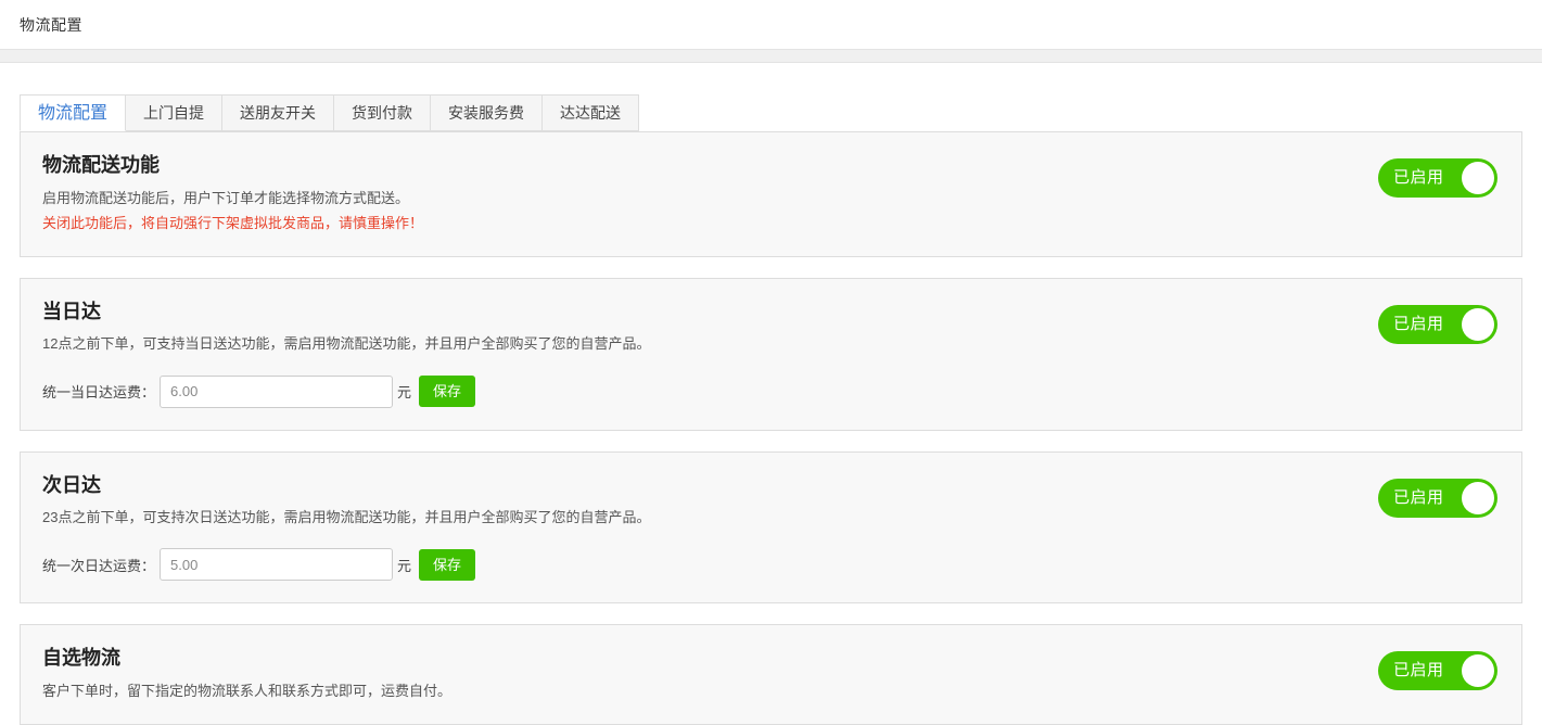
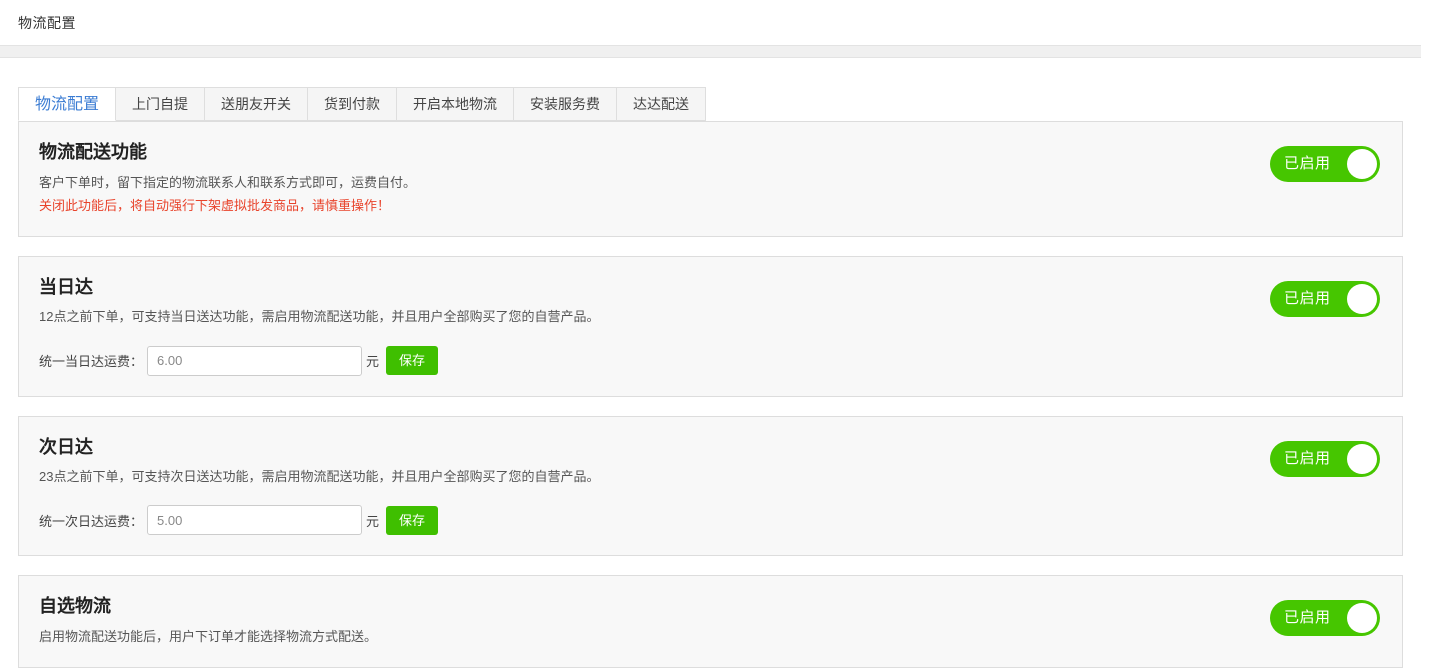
  物流配置
  物流配置
  上门自提
  送朋友开关
  货到付款
+ 开启本地物流
  安装服务费
  达达配送
  物流配送功能
- 启用物流配送功能后，用户下订单才能选择物流方式配送。
+ 客户下单时，留下指定的物流联系人和联系方式即可，运费自付。
  关闭此功能后，将自动强行下架虚拟批发商品，请慎重操作！
  已启用
  当日达
  12点之前下单，可支持当日送达功能，需启用物流配送功能，并且用户全部购买了您的自营产品。
  统一当日达运费：
  6.00
  元
  保存
  已启用
  次日达
  23点之前下单，可支持次日送达功能，需启用物流配送功能，并且用户全部购买了您的自营产品。
  统一次日达运费：
  5.00
  元
  保存
  已启用
  自选物流
- 客户下单时，留下指定的物流联系人和联系方式即可，运费自付。
+ 启用物流配送功能后，用户下订单才能选择物流方式配送。
  已启用
